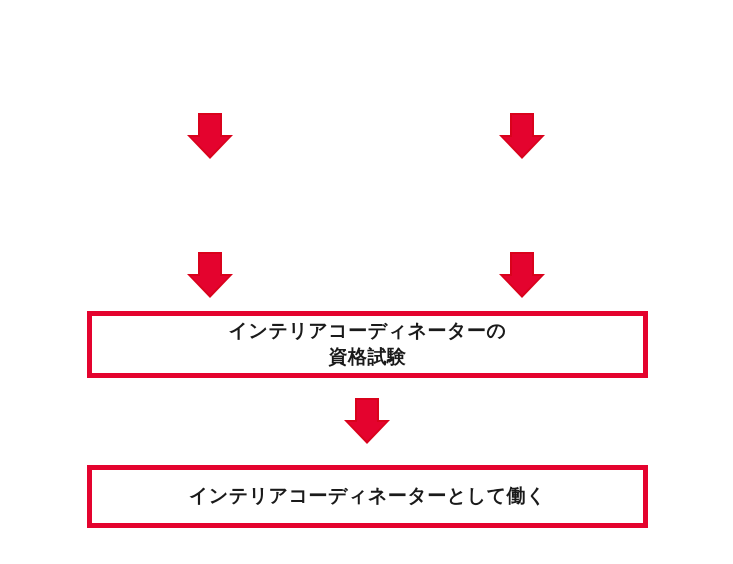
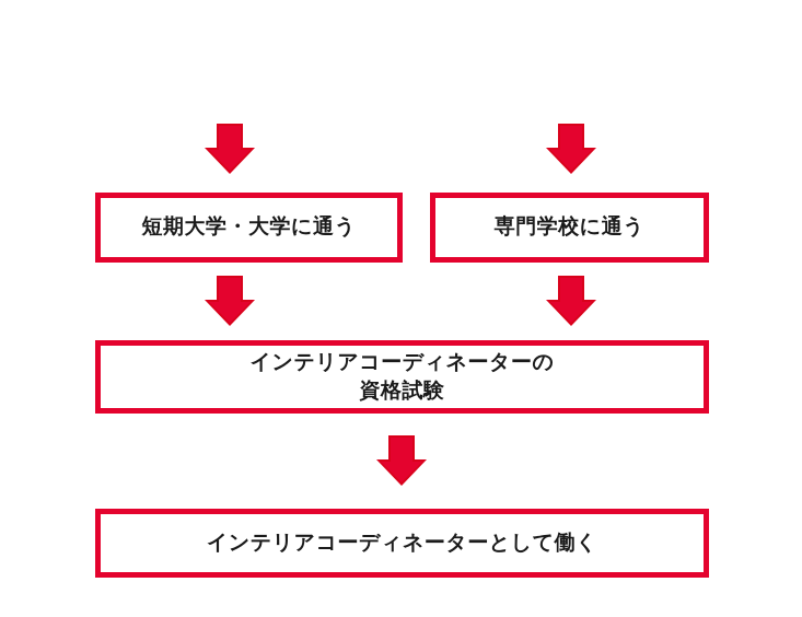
+ 短期大学・大学に通う
+ 専門学校に通う
  インテリアコーディネーターの
  資格試験
  インテリアコーディネーターとして働く
